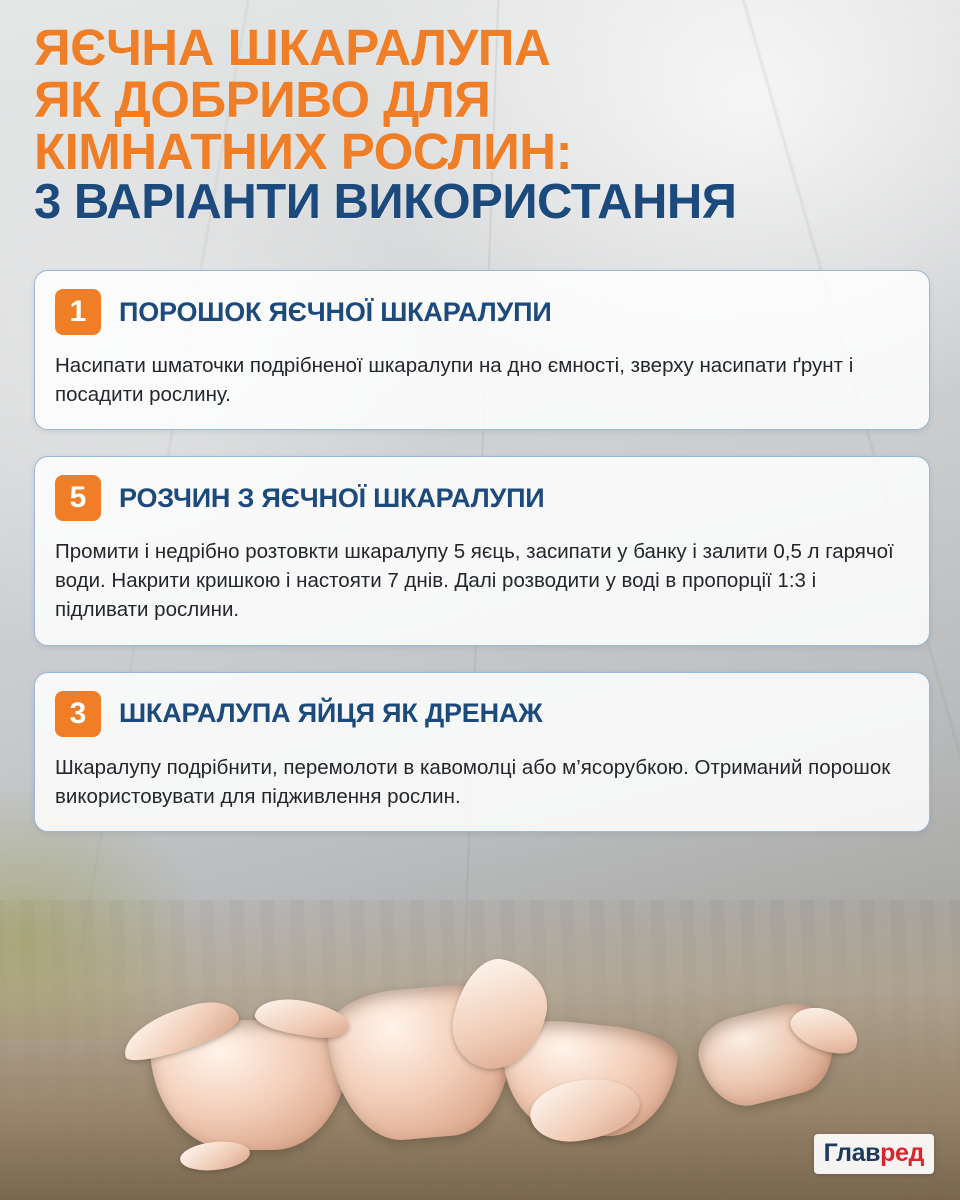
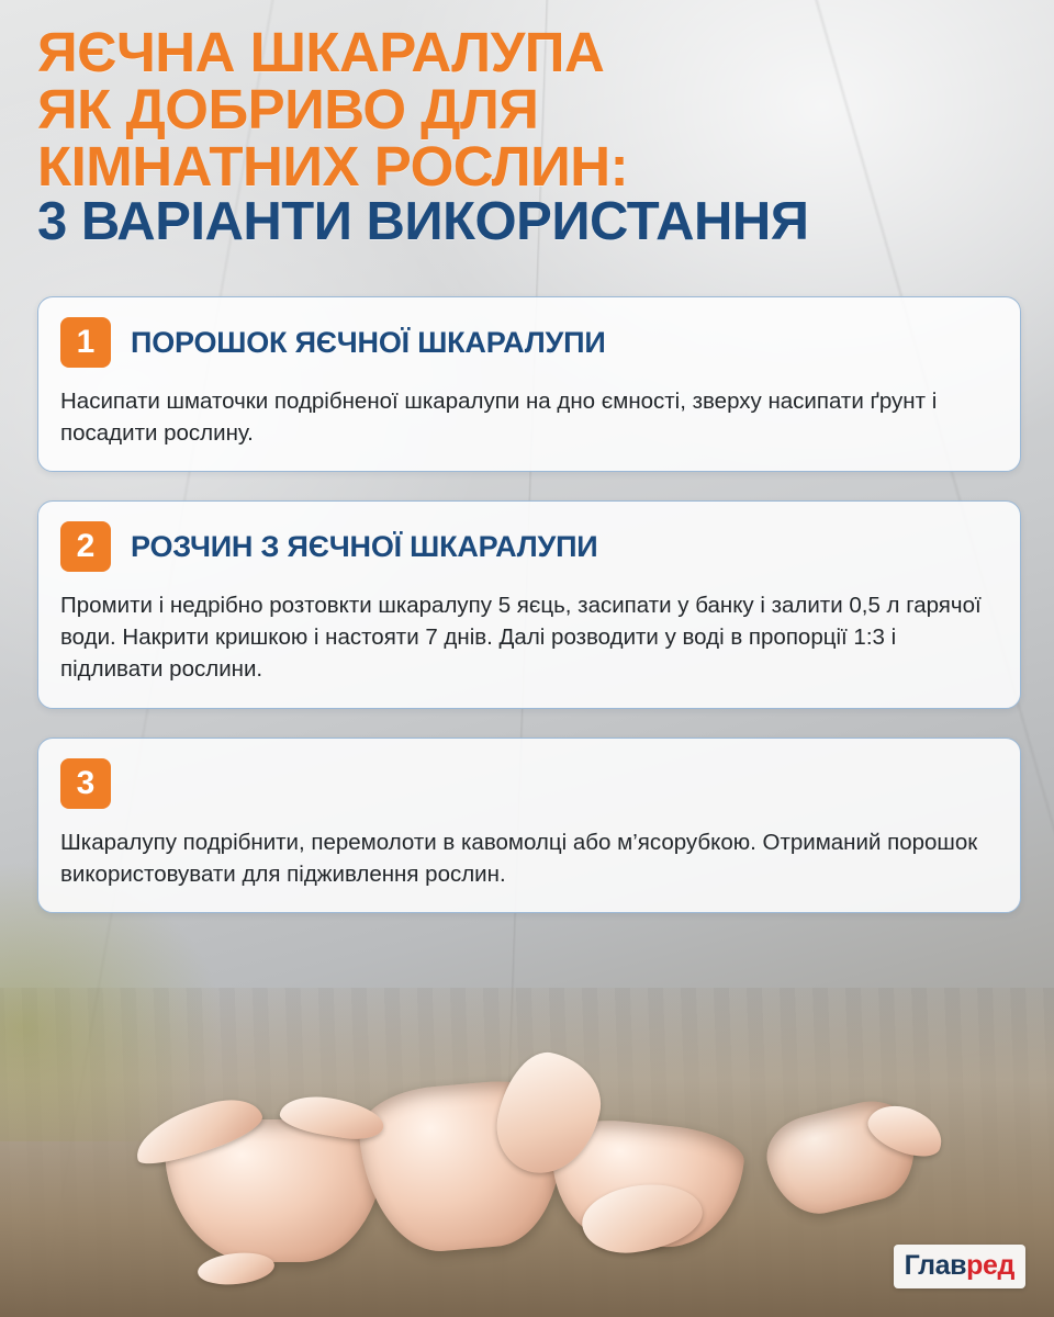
  ЯЄЧНА ШКАРАЛУПА
  ЯК ДОБРИВО ДЛЯ
  КІМНАТНИХ РОСЛИН:
  3 ВАРІАНТИ ВИКОРИСТАННЯ
  1
  ПОРОШОК ЯЄЧНОЇ ШКАРАЛУПИ
  Насипати шматочки подрібненої шкаралупи на дно ємності, зверху насипати ґрунт і посадити рослину.
- 5
+ 2
  РОЗЧИН З ЯЄЧНОЇ ШКАРАЛУПИ
  Промити і недрібно розтовкти шкаралупу 5 яєць, засипати у банку і залити 0,5 л гарячої води. Накрити кришкою і настояти 7 днів. Далі розводити у воді в пропорції 1:3 і підливати рослини.
  3
- ШКАРАЛУПА ЯЙЦЯ ЯК ДРЕНАЖ
  Шкаралупу подрібнити, перемолоти в кавомолці або м’ясорубкою. Отриманий порошок використовувати для підживлення рослин.
  Главред
